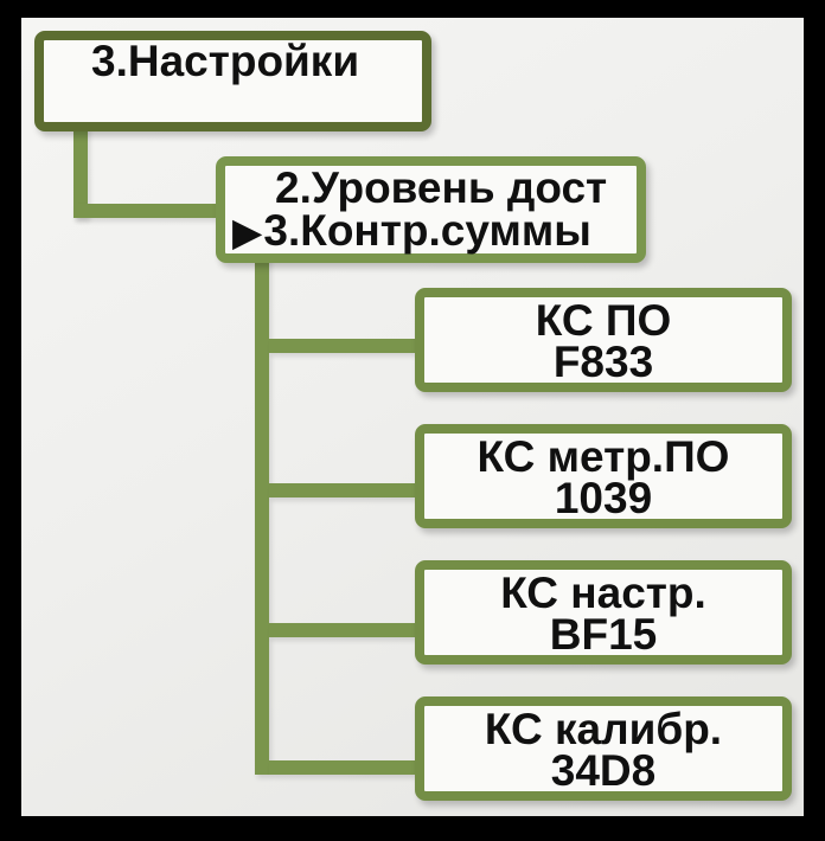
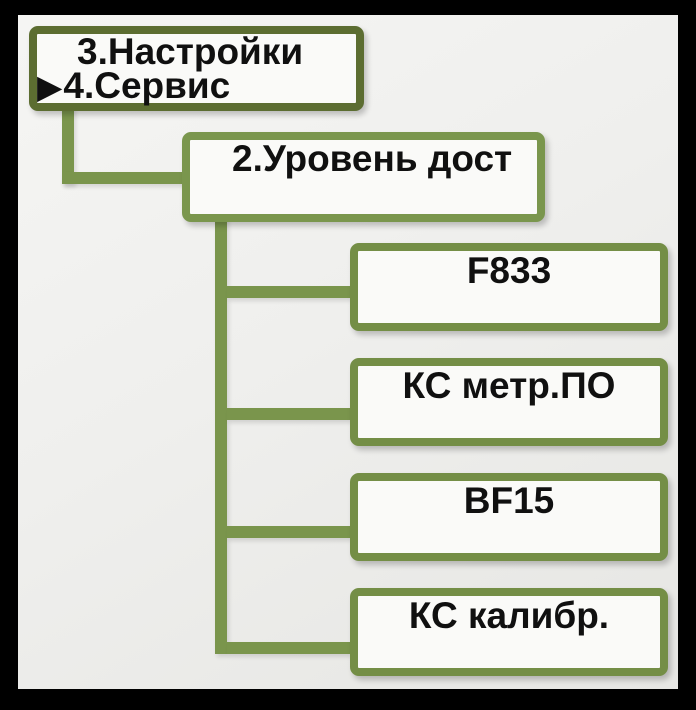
  3.Настройки
+ ▶4.Сервис
  2.Уровень дост
- ▶3.Контр.суммы
- КС ПО
  F833
  КС метр.ПО
- 1039
- КС настр.
  BF15
  КС калибр.
- 34D8
